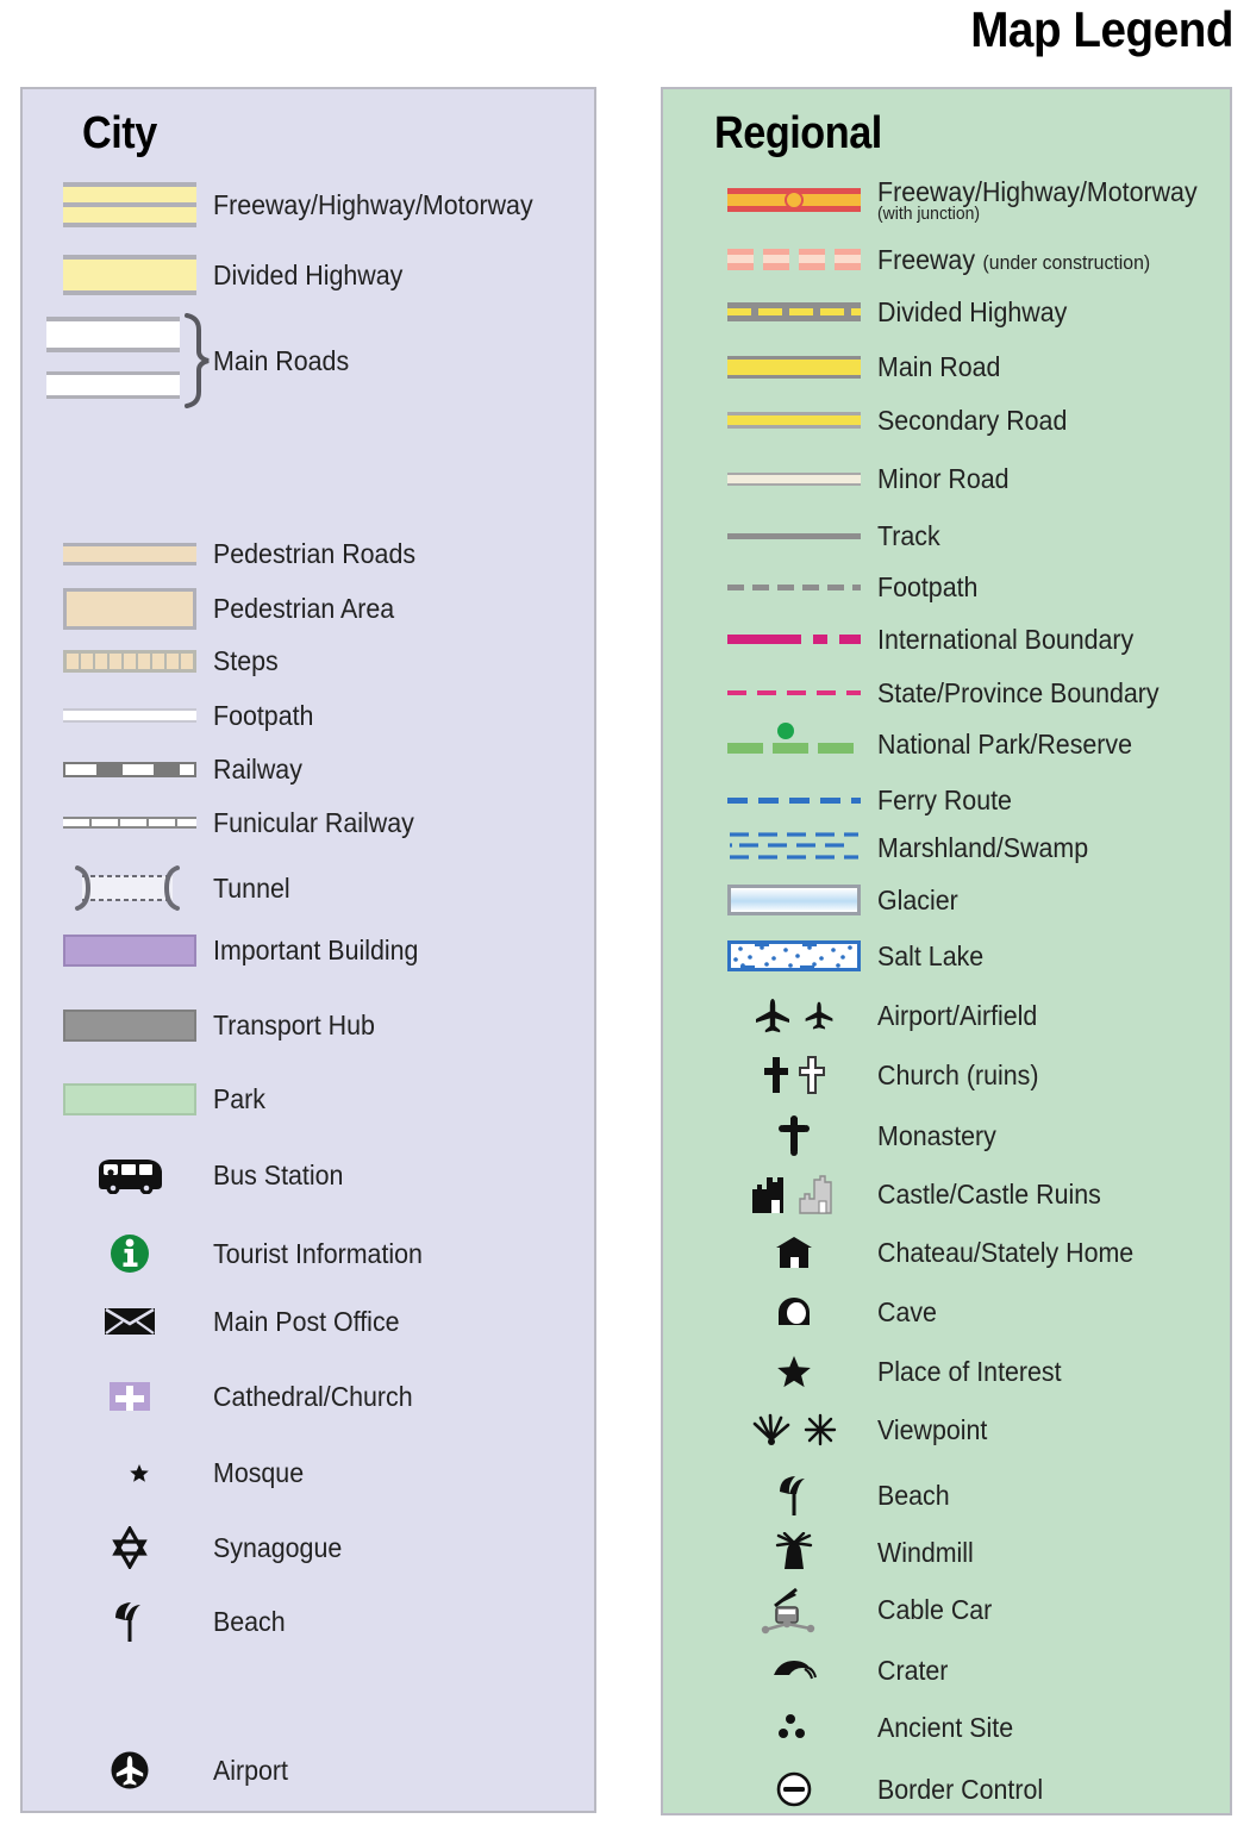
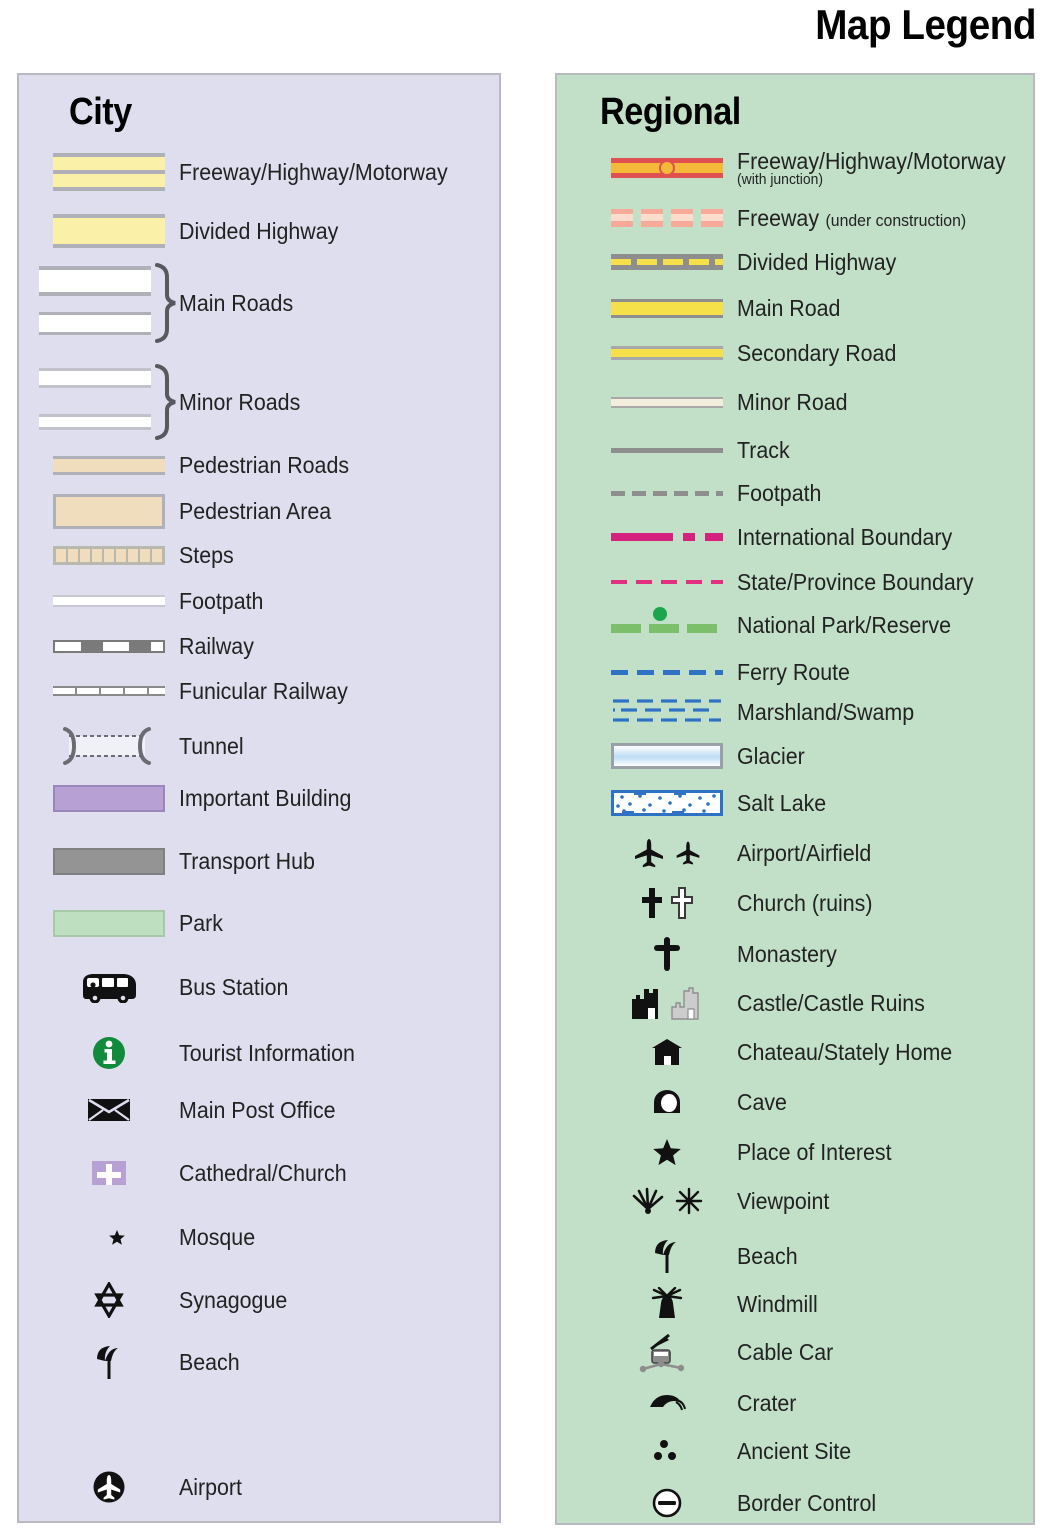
  Map Legend
  City
  Freeway/Highway/Motorway
  Divided Highway
  Main Roads
+ Minor Roads
  Pedestrian Roads
  Pedestrian Area
  Steps
  Footpath
  Railway
  Funicular Railway
  Tunnel
  Important Building
  Transport Hub
  Park
  Bus Station
  Tourist Information
  Main Post Office
  Cathedral/Church
  Mosque
  Synagogue
  Beach
  Airport
  Regional
  Freeway/Highway/Motorway
  (with junction)
  Freeway (under construction)
  Divided Highway
  Main Road
  Secondary Road
  Minor Road
  Track
  Footpath
  International Boundary
  State/Province Boundary
  National Park/Reserve
  Ferry Route
  Marshland/Swamp
  Glacier
  Salt Lake
  Airport/Airfield
  Church (ruins)
  Monastery
  Castle/Castle Ruins
  Chateau/Stately Home
  Cave
  Place of Interest
  Viewpoint
  Beach
  Windmill
  Cable Car
  Crater
  Ancient Site
  Border Control
